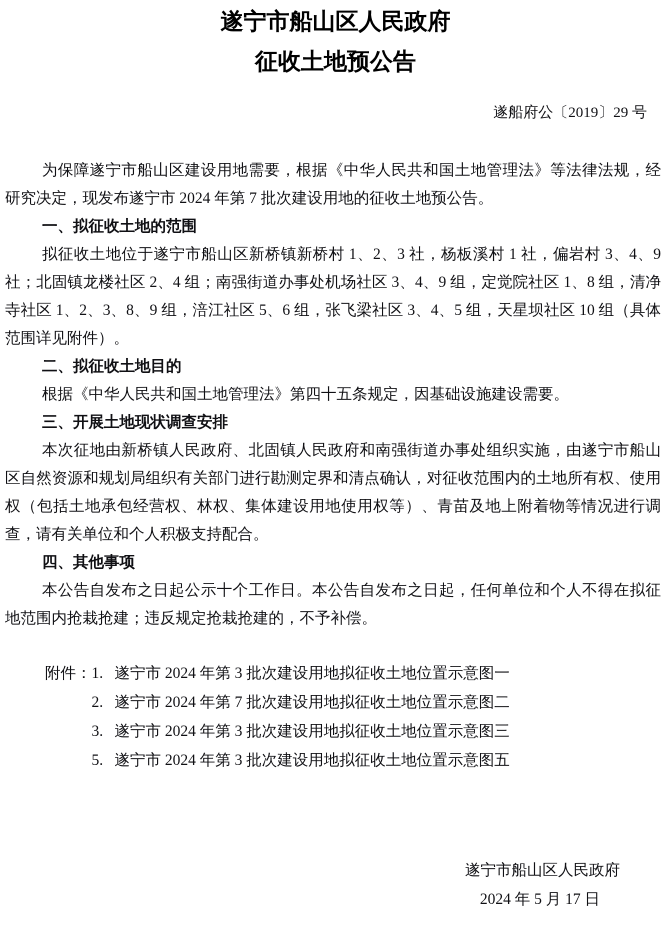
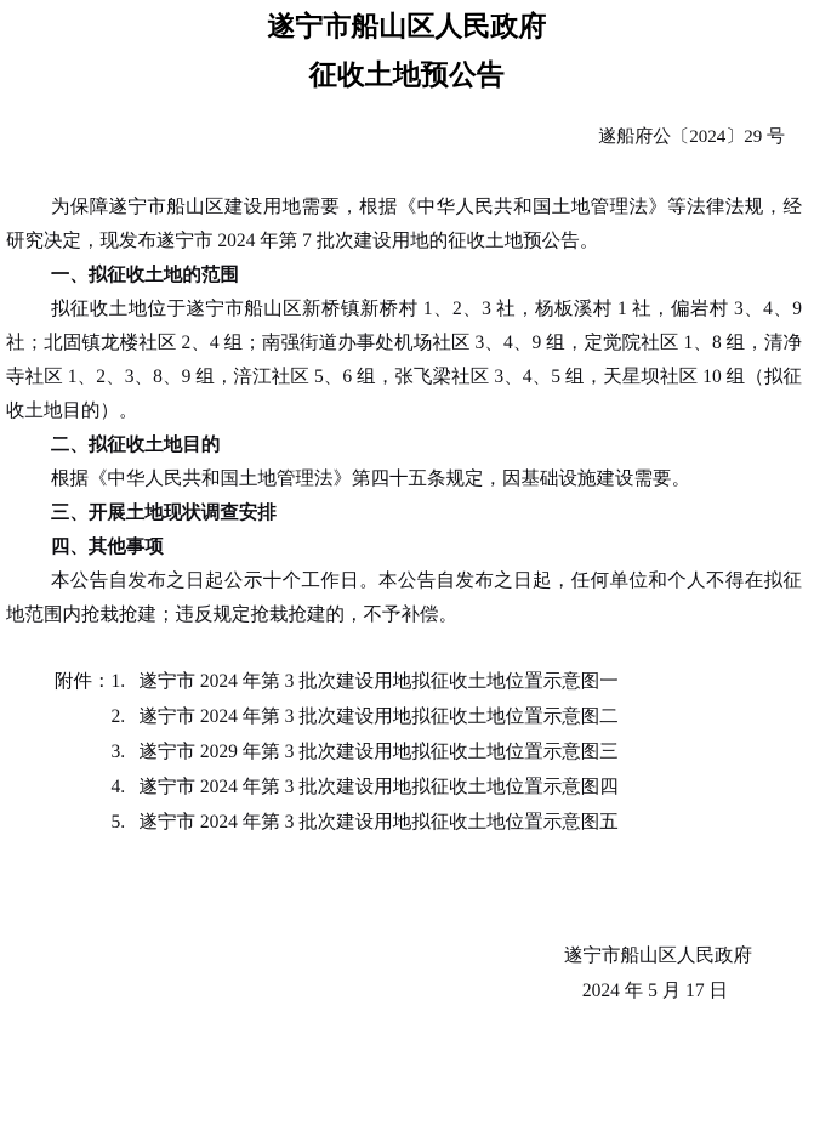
  遂宁市船山区人民政府
  征收土地预公告
- 遂船府公〔2019〕29 号
+ 遂船府公〔2024〕29 号
  为保障遂宁市船山区建设用地需要，根据《中华人民共和国土地管理法》等法律法规，经研究决定，现发布遂宁市 2024 年第 7 批次建设用地的征收土地预公告。
  一、拟征收土地的范围
- 拟征收土地位于遂宁市船山区新桥镇新桥村 1、2、3 社，杨板溪村 1 社，偏岩村 3、4、9 社；北固镇龙楼社区 2、4 组；南强街道办事处机场社区 3、4、9 组，定觉院社区 1、8 组，清净寺社区 1、2、3、8、9 组，涪江社区 5、6 组，张飞梁社区 3、4、5 组，天星坝社区 10 组（具体范围详见附件）。
+ 拟征收土地位于遂宁市船山区新桥镇新桥村 1、2、3 社，杨板溪村 1 社，偏岩村 3、4、9 社；北固镇龙楼社区 2、4 组；南强街道办事处机场社区 3、4、9 组，定觉院社区 1、8 组，清净寺社区 1、2、3、8、9 组，涪江社区 5、6 组，张飞梁社区 3、4、5 组，天星坝社区 10 组（拟征收土地目的）。
  二、拟征收土地目的
  根据《中华人民共和国土地管理法》第四十五条规定，因基础设施建设需要。
  三、开展土地现状调查安排
- 本次征地由新桥镇人民政府、北固镇人民政府和南强街道办事处组织实施，由遂宁市船山区自然资源和规划局组织有关部门进行勘测定界和清点确认，对征收范围内的土地所有权、使用权（包括土地承包经营权、林权、集体建设用地使用权等）、青苗及地上附着物等情况进行调查，请有关单位和个人积极支持配合。
  四、其他事项
  本公告自发布之日起公示十个工作日。本公告自发布之日起，任何单位和个人不得在拟征地范围内抢栽抢建；违反规定抢栽抢建的，不予补偿。
  附件：
  1. 遂宁市 2024 年第 3 批次建设用地拟征收土地位置示意图一
- 2. 遂宁市 2024 年第 7 批次建设用地拟征收土地位置示意图二
+ 2. 遂宁市 2024 年第 3 批次建设用地拟征收土地位置示意图二
- 3. 遂宁市 2024 年第 3 批次建设用地拟征收土地位置示意图三
+ 3. 遂宁市 2029 年第 3 批次建设用地拟征收土地位置示意图三
+ 4. 遂宁市 2024 年第 3 批次建设用地拟征收土地位置示意图四
  5. 遂宁市 2024 年第 3 批次建设用地拟征收土地位置示意图五
  遂宁市船山区人民政府
  2024 年 5 月 17 日
